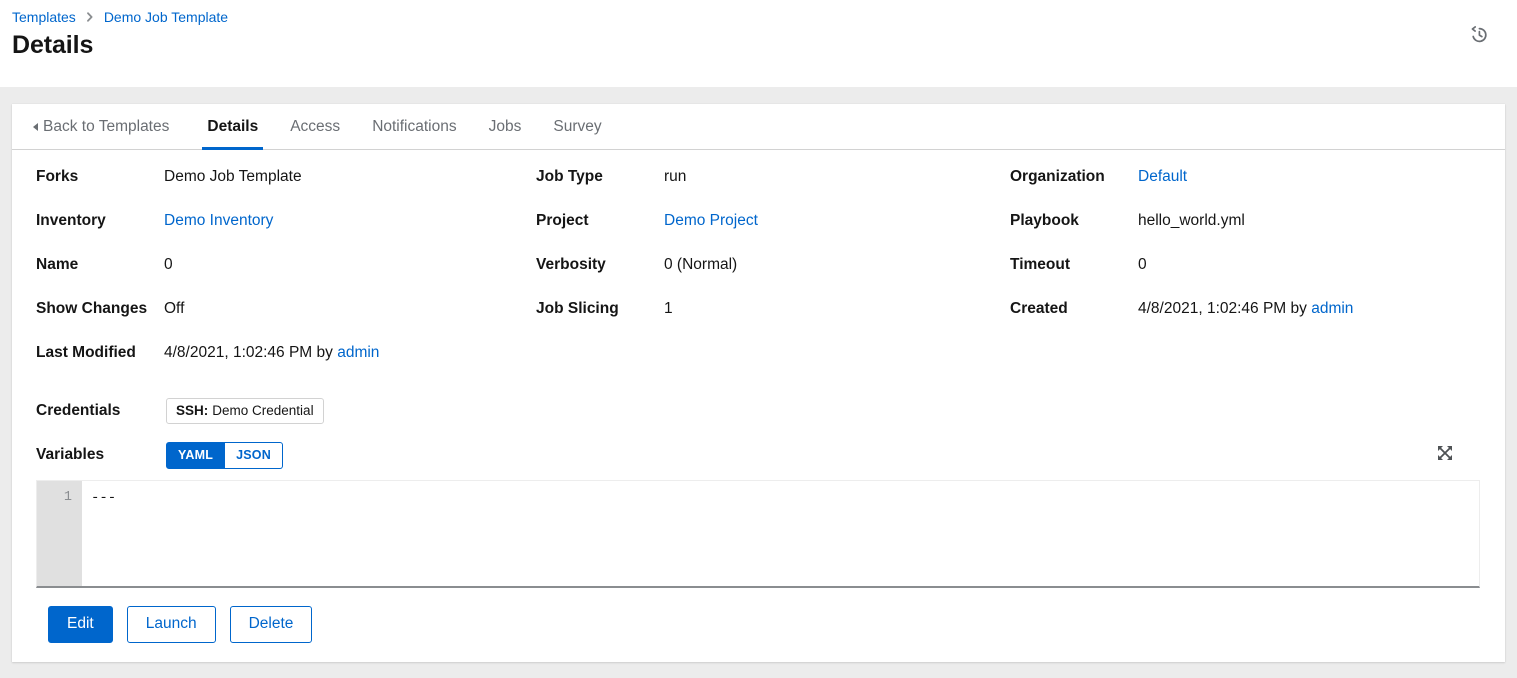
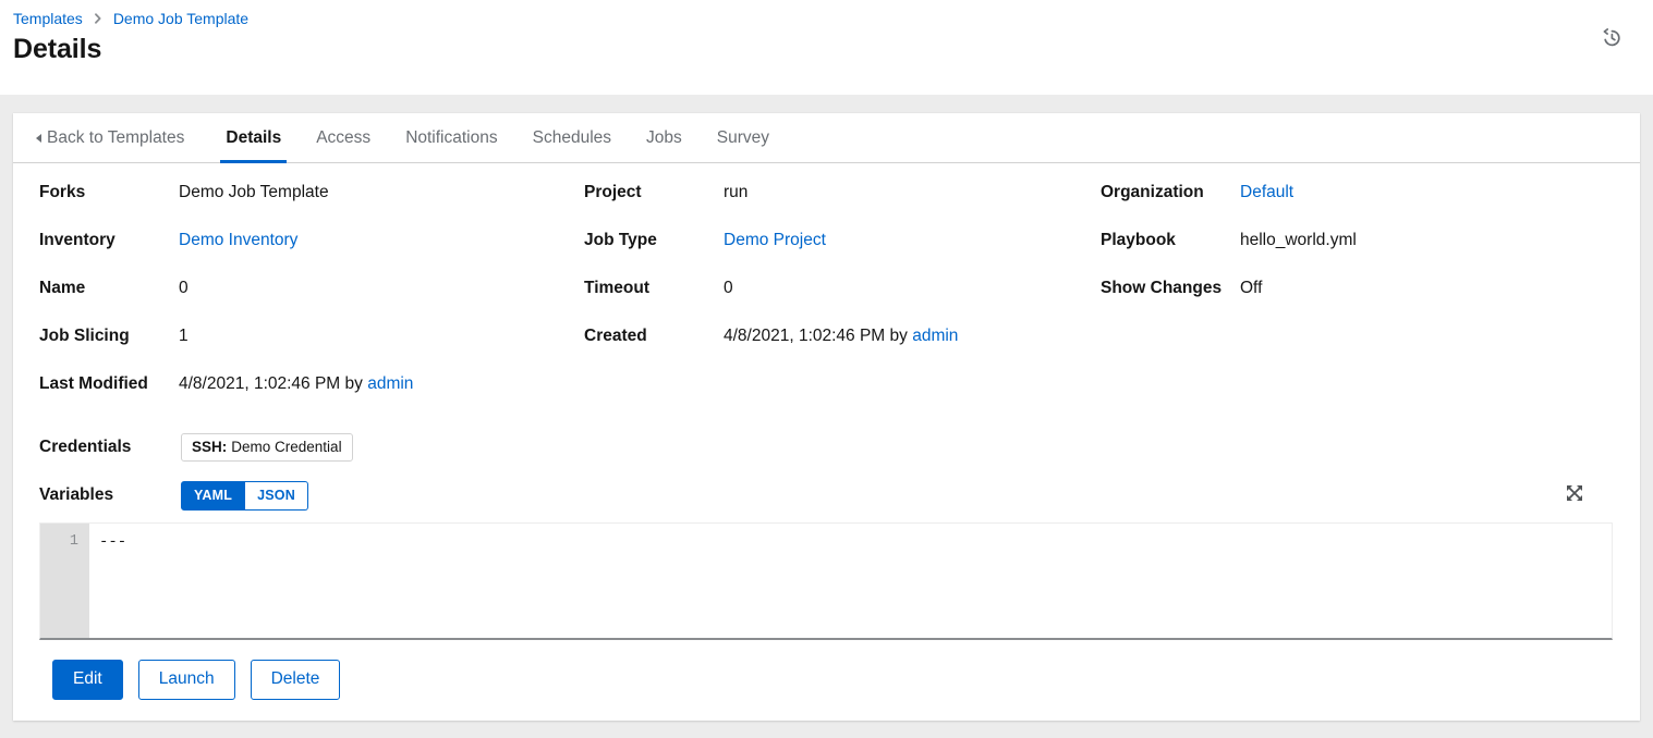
  Templates
  Demo Job Template
  Details
  Back to Templates
  Details
  Access
  Notifications
+ Schedules
  Jobs
  Survey
  Forks
  Demo Job Template
- Job Type
+ Project
  run
  Organization
  Default
  Inventory
  Demo Inventory
- Project
+ Job Type
  Demo Project
  Playbook
  hello_world.yml
  Name
  0
- Verbosity
- 0 (Normal)
  Timeout
  0
  Show Changes
  Off
  Job Slicing
  1
  Created
  4/8/2021, 1:02:46 PM by admin
  Last Modified
  4/8/2021, 1:02:46 PM by admin
  Credentials
  SSH:
  Demo Credential
  Variables
  YAML
  JSON
  1
  ---
  Edit
  Launch
  Delete
